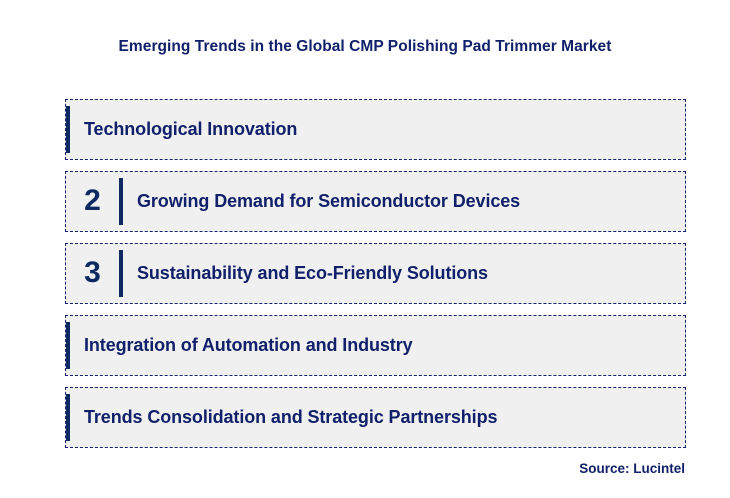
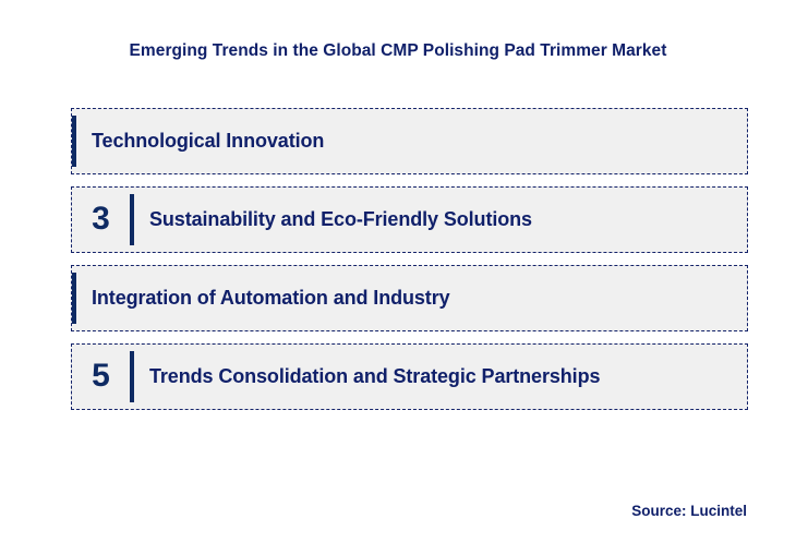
  Emerging Trends in the Global CMP Polishing Pad Trimmer Market
  Technological Innovation
- 2
- Growing Demand for Semiconductor Devices
  3
  Sustainability and Eco-Friendly Solutions
  Integration of Automation and Industry
+ 5
  Trends Consolidation and Strategic Partnerships
  Source: Lucintel
